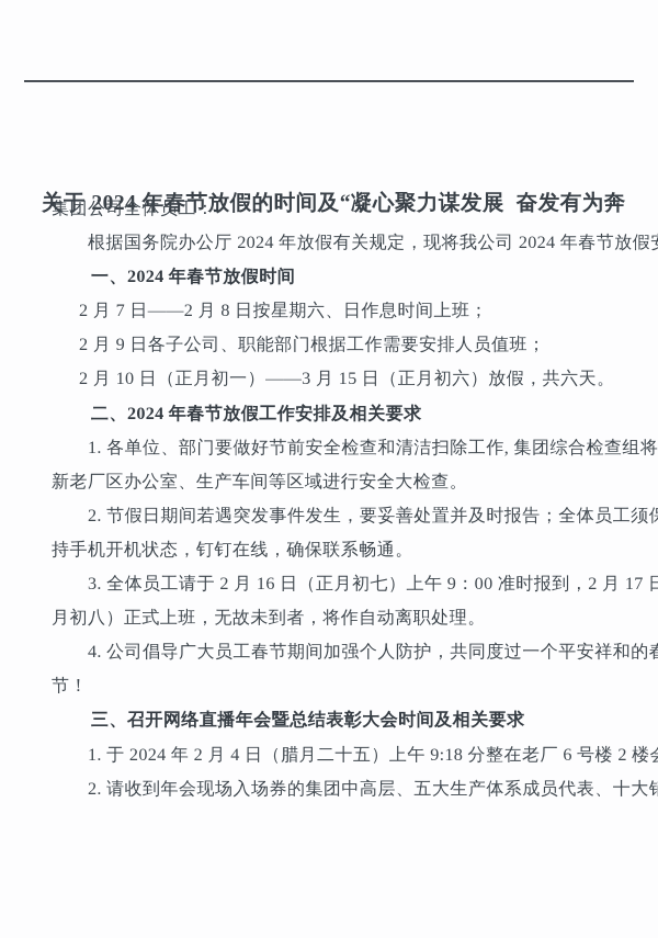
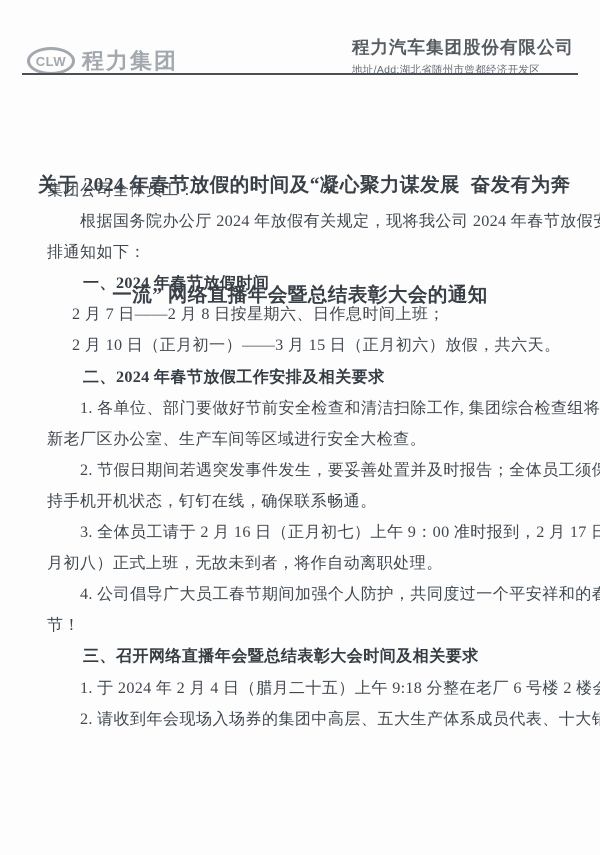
+ CLW
+ 程力集团
+ 程力汽车集团股份有限公司
+ 地址/Add:湖北省随州市曾都经济开发区
  关于 2024 年春节放假的时间及“凝心聚力谋发展 奋发有为奔
+ 一流” 网络直播年会暨总结表彰大会的通知
  集团公司全体员工：
  根据国务院办公厅 2024 年放假有关规定，现将我公司 2024 年春节放假
+ 排通知如下：
  一、2024 年春节放假时间
  2 月 7 日——2 月 8 日按星期六、日作息时间上班；
- 2 月 9 日各子公司、职能部门根据工作需要安排人员值班；
  2 月 10 日（正月初一）——3 月 15 日（正月初六）放假，共六天。
  二、2024 年春节放假工作安排及相关要求
  1. 各单位、部门要做好节前安全检查和清洁扫除工作, 集团综合检查组将
  新老厂区办公室、生产车间等区域进行安全大检查。
  2. 节假日期间若遇突发事件发生，要妥善处置并及时报告；全体员工须
  持手机开机状态，钉钉在线，确保联系畅通。
  3. 全体员工请于 2 月 16 日（正月初七）上午 9：00 准时报到，2 月 17 日
  月初八）正式上班，无故未到者，将作自动离职处理。
  4. 公司倡导广大员工春节期间加强个人防护，共同度过一个平安祥和的
  节！
  三、召开网络直播年会暨总结表彰大会时间及相关要求
  1. 于 2024 年 2 月 4 日（腊月二十五）上午 9:18 分整在老厂 6 号楼 2 楼
  2. 请收到年会现场入场券的集团中高层、五大生产体系成员代表、十大
